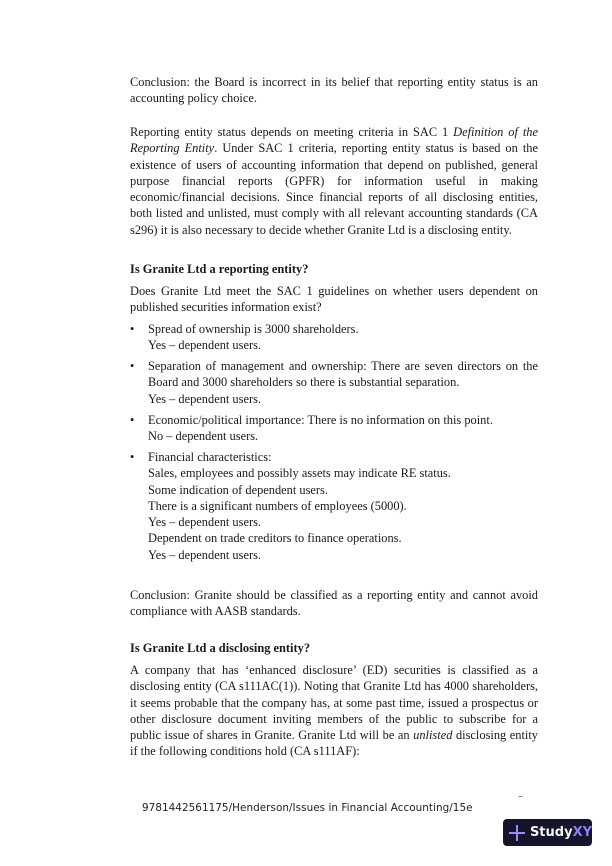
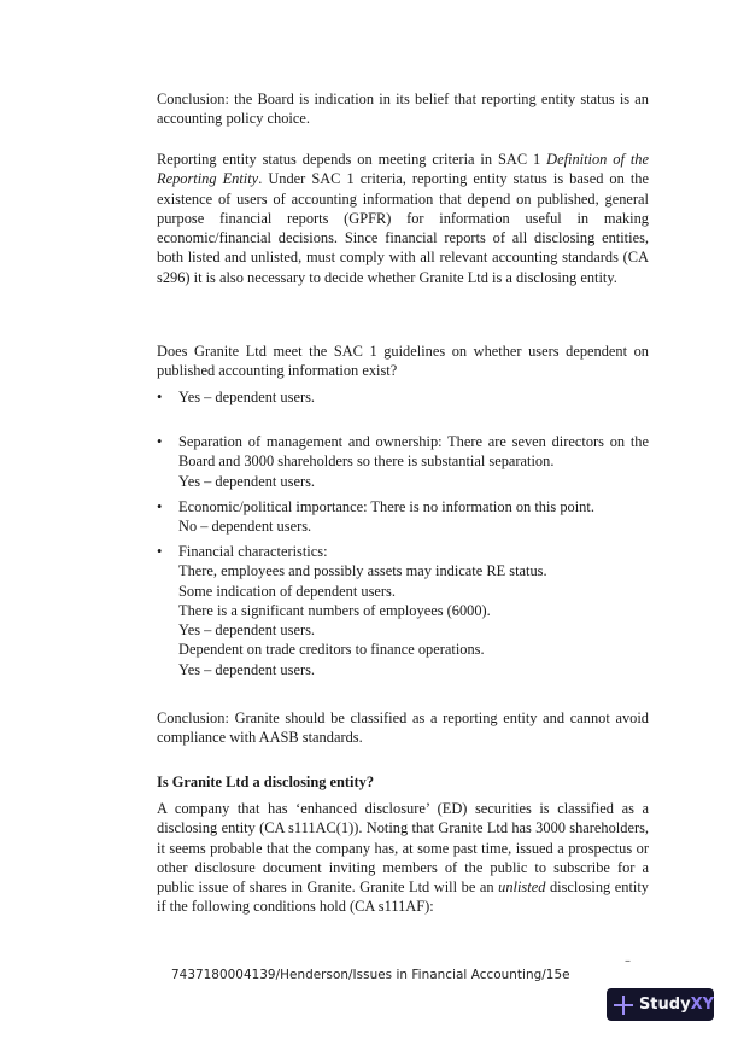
- Conclusion: the Board is incorrect in its belief that reporting entity status is an accounting policy choice.
+ Conclusion: the Board is indication in its belief that reporting entity status is an accounting policy choice.
  Reporting entity status depends on meeting criteria in SAC 1 Definition of the Reporting Entity. Under SAC 1 criteria, reporting entity status is based on the existence of users of accounting information that depend on published, general purpose financial reports (GPFR) for information useful in making economic/financial decisions. Since financial reports of all disclosing entities, both listed and unlisted, must comply with all relevant accounting standards (CA s296) it is also necessary to decide whether Granite Ltd is a disclosing entity.
- Is Granite Ltd a reporting entity?
- Does Granite Ltd meet the SAC 1 guidelines on whether users dependent on published securities information exist?
+ Does Granite Ltd meet the SAC 1 guidelines on whether users dependent on published accounting information exist?
  •
- Spread of ownership is 3000 shareholders.
  Yes – dependent users.
  •
  Separation of management and ownership: There are seven directors on the Board and 3000 shareholders so there is substantial separation.
  Yes – dependent users.
  •
  Economic/political importance: There is no information on this point.
  No – dependent users.
  •
  Financial characteristics:
- Sales, employees and possibly assets may indicate RE status.
+ There, employees and possibly assets may indicate RE status.
  Some indication of dependent users.
- There is a significant numbers of employees (5000).
+ There is a significant numbers of employees (6000).
  Yes – dependent users.
  Dependent on trade creditors to finance operations.
  Yes – dependent users.
  Conclusion: Granite should be classified as a reporting entity and cannot avoid compliance with AASB standards.
  Is Granite Ltd a disclosing entity?
- A company that has ‘enhanced disclosure’ (ED) securities is classified as a disclosing entity (CA s111AC(1)). Noting that Granite Ltd has 4000 shareholders, it seems probable that the company has, at some past time, issued a prospectus or other disclosure document inviting members of the public to subscribe for a public issue of shares in Granite. Granite Ltd will be an unlisted disclosing entity if the following conditions hold (CA s111AF):
+ A company that has ‘enhanced disclosure’ (ED) securities is classified as a disclosing entity (CA s111AC(1)). Noting that Granite Ltd has 3000 shareholders, it seems probable that the company has, at some past time, issued a prospectus or other disclosure document inviting members of the public to subscribe for a public issue of shares in Granite. Granite Ltd will be an unlisted disclosing entity if the following conditions hold (CA s111AF):
  –
- 9781442561175/Henderson/Issues in Financial Accounting/15e
+ 7437180004139/Henderson/Issues in Financial Accounting/15e
  Study
  XY
